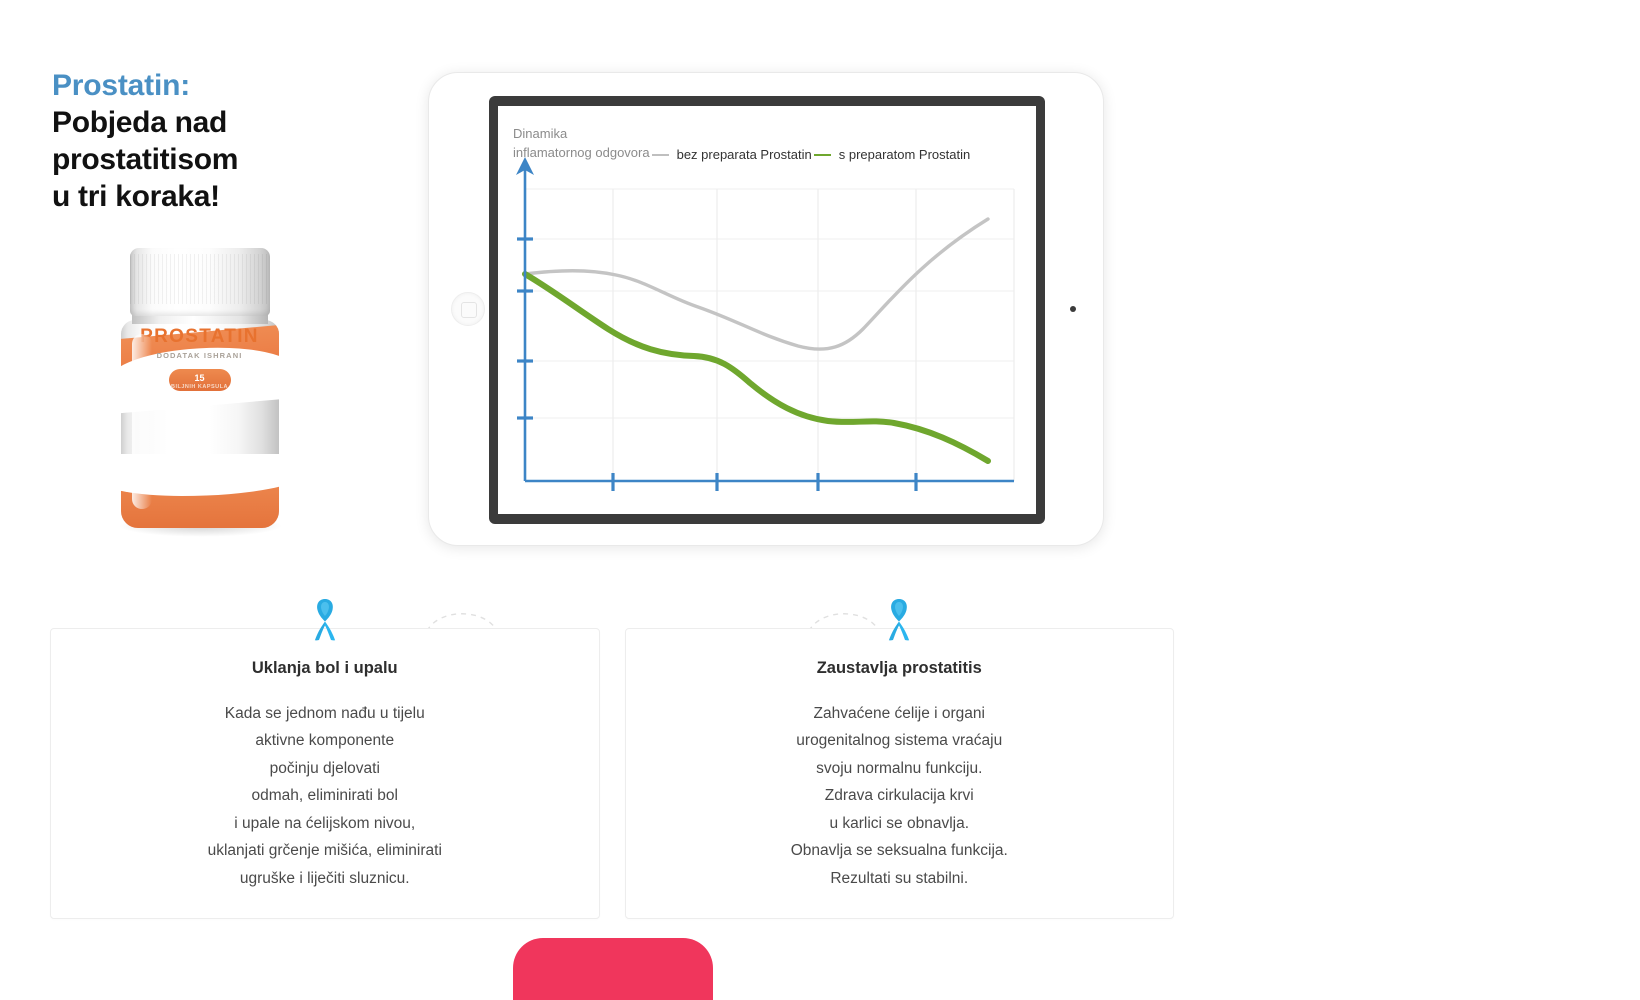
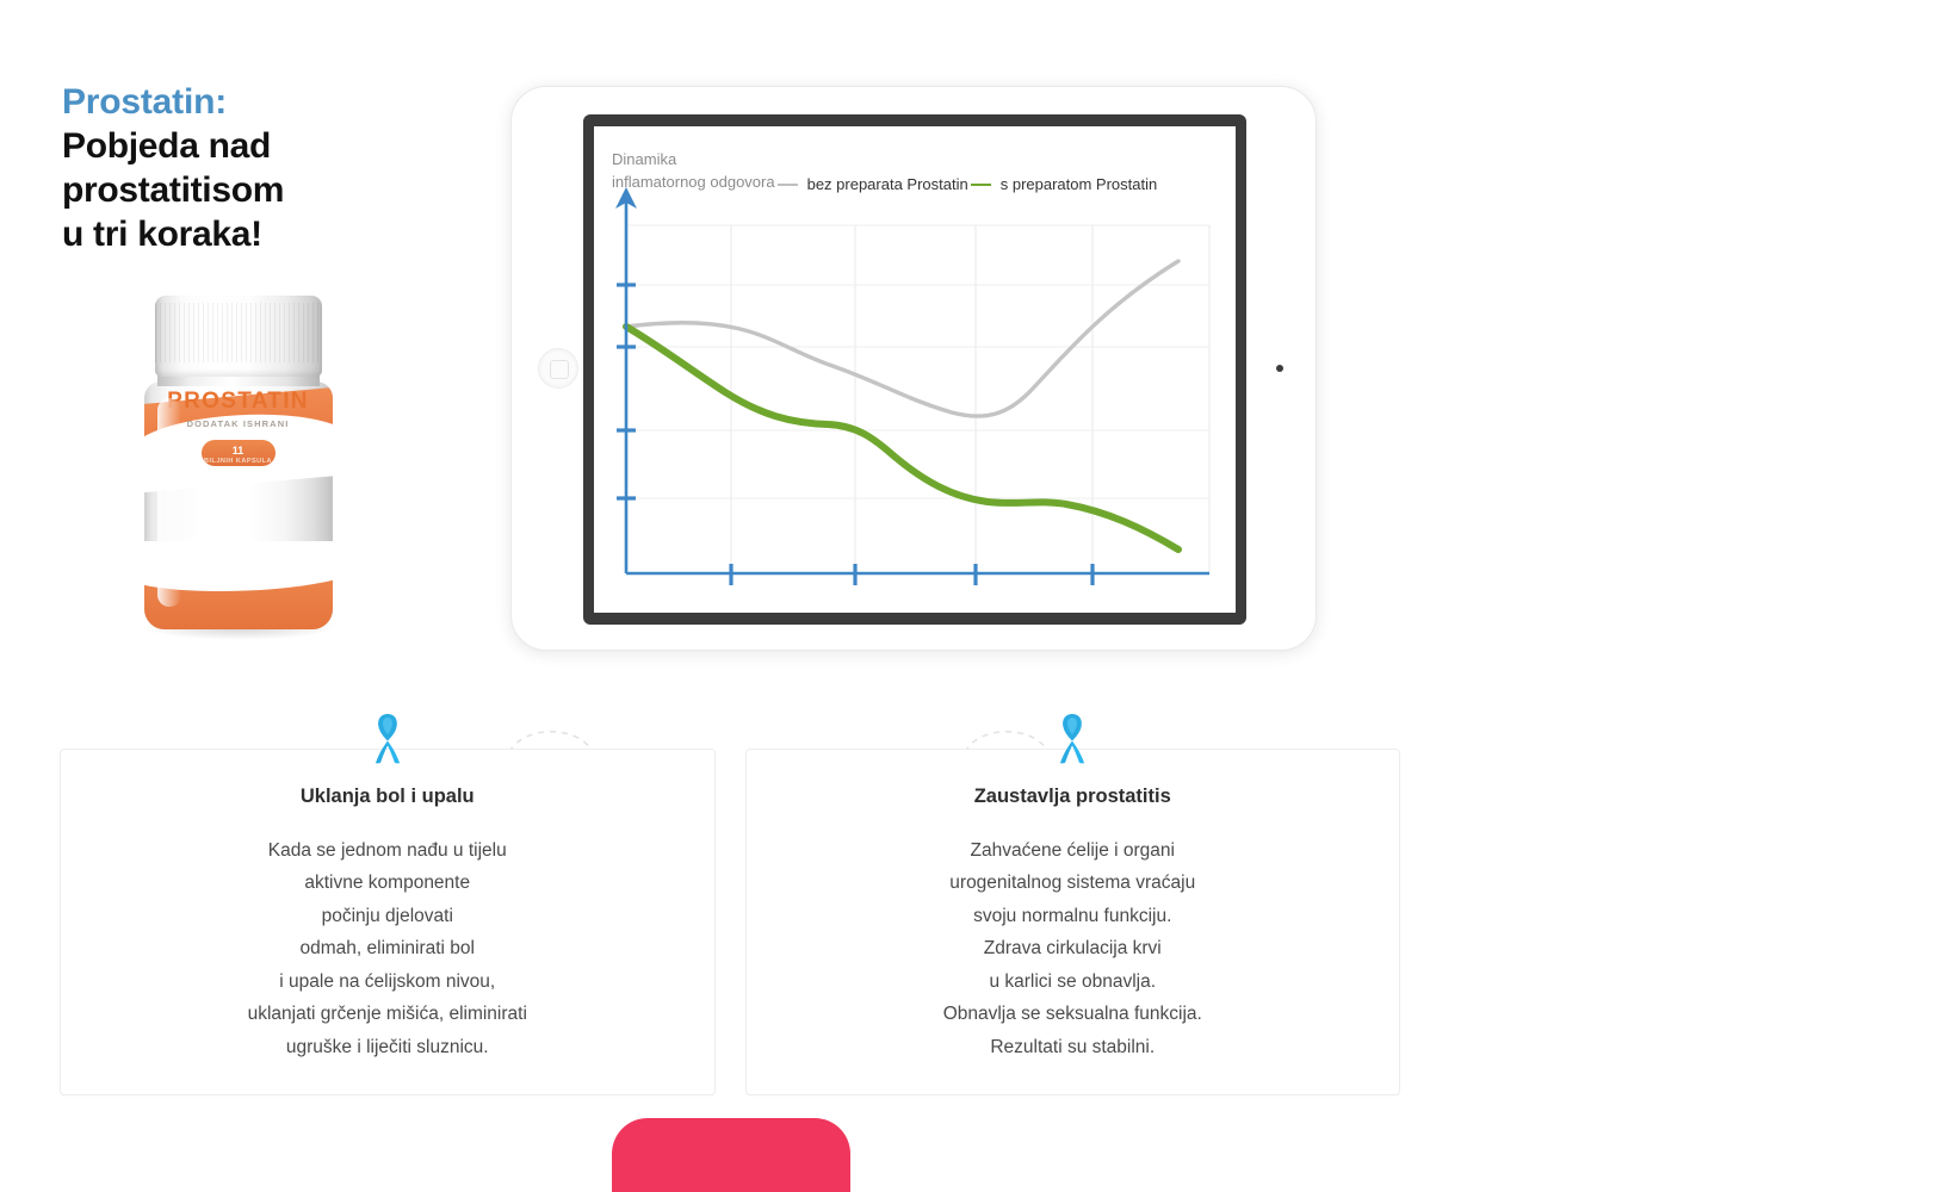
  Prostatin:
  Pobjeda nad
  prostatitisom
  u tri koraka!
  ROSTATIN
  DODATAK ISHRANI
- 15
+ 11
  Dinamika
  inflamatornog odgovora
  bez preparata Prostatin
  s preparatom Prostatin
  Uklanja bol i upalu
  Kada se jednom nađu u tijelu
  aktivne komponente
  počinju djelovati
  odmah, eliminirati bol
  i upale na ćelijskom nivou,
  uklanjati grčenje mišića, eliminirati
  ugruške i liječiti sluznicu.
  Zaustavlja prostatitis
  Zahvaćene ćelije i organi
  urogenitalnog sistema vraćaju
  svoju normalnu funkciju.
  Zdrava cirkulacija krvi
  u karlici se obnavlja.
  Obnavlja se seksualna funkcija.
  Rezultati su stabilni.
